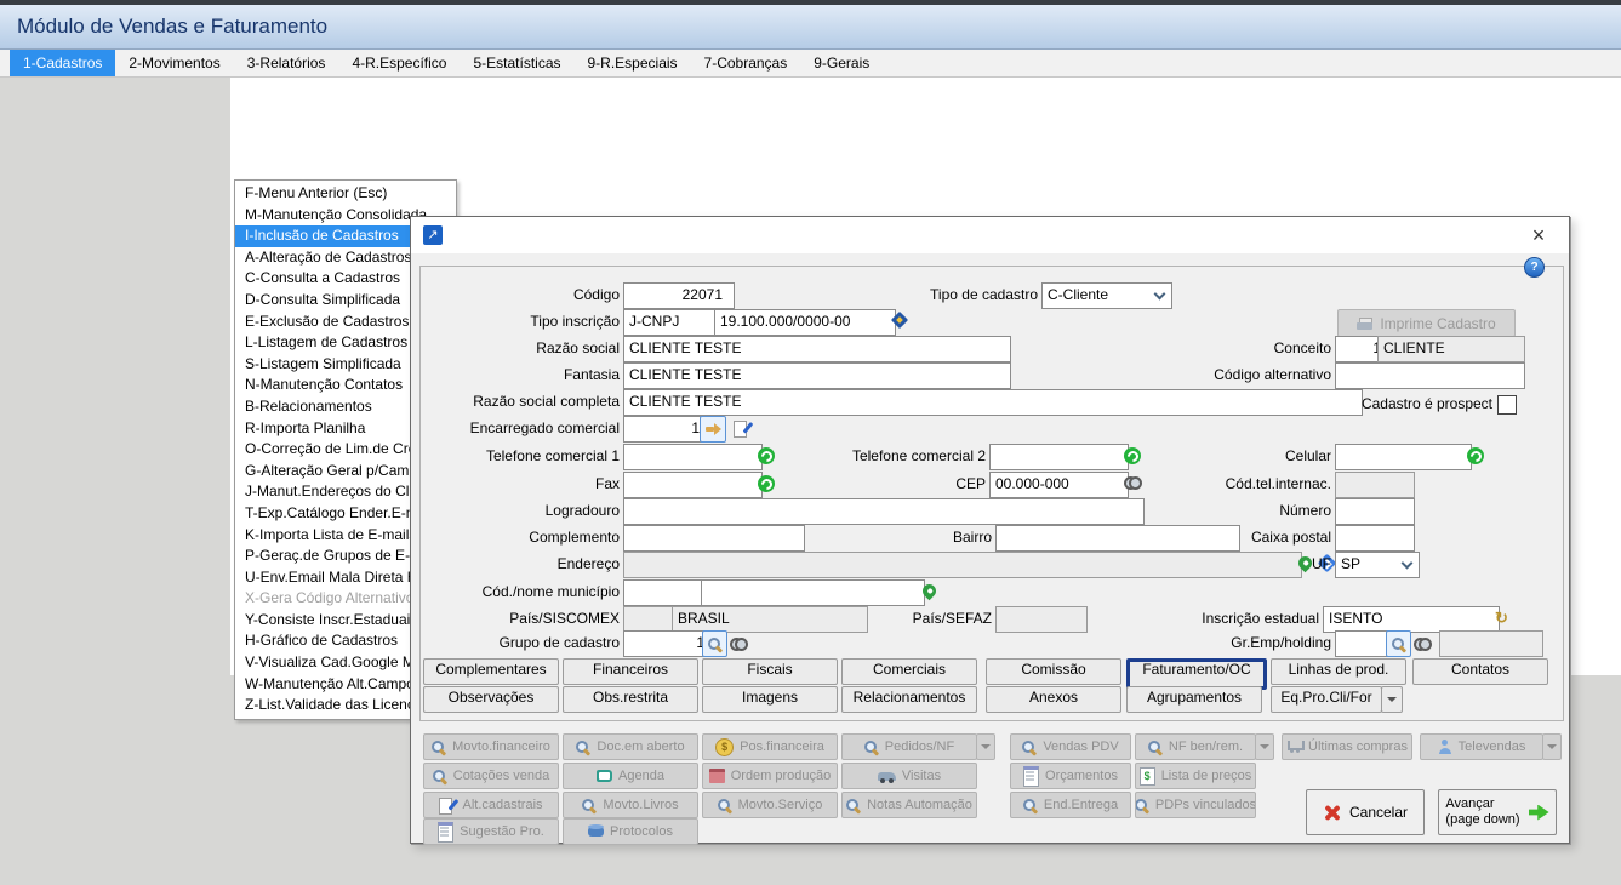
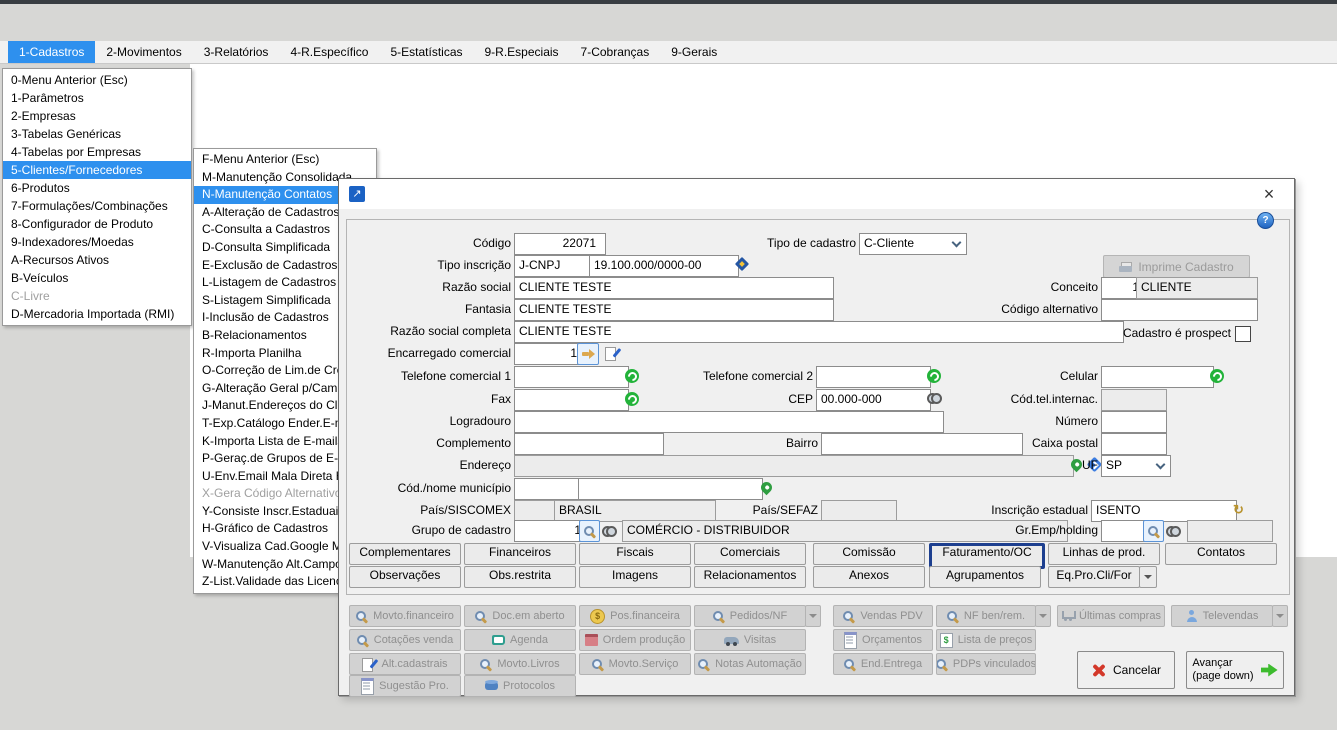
- Módulo de Vendas e Faturamento
  1-Cadastros
  2-Movimentos
  3-Relatórios
  4-R.Específico
  5-Estatísticas
  9-R.Especiais
  7-Cobranças
  9-Gerais
+ 0-Menu Anterior (Esc)
+ 1-Parâmetros
+ 2-Empresas
+ 3-Tabelas Genéricas
+ 4-Tabelas por Empresas
+ 5-Clientes/Fornecedores
+ 6-Produtos
+ 7-Formulações/Combinações
+ 8-Configurador de Produto
+ 9-Indexadores/Moedas
+ A-Recursos Ativos
+ B-Veículos
+ C-Livre
+ D-Mercadoria Importada (RMI)
  F-Menu Anterior (Esc)
  M-Manutenção Consolidada
- I-Inclusão de Cadastros
+ N-Manutenção Contatos
  A-Alteração de Cadastros
  C-Consulta a Cadastros
  D-Consulta Simplificada
  E-Exclusão de Cadastros
  L-Listagem de Cadastros
  S-Listagem Simplificada
- N-Manutenção Contatos
+ I-Inclusão de Cadastros
  B-Relacionamentos
  R-Importa Planilha
  O-Correção de Lim.de Cr
  G-Alteração Geral p/Cam
  J-Manut.Endereços do Cl
  T-Exp.Catálogo Ender.E-
  K-Importa Lista de E-mail
  P-Geraç.de Grupos de E-
  U-Env.Email Mala Direta
  X-Gera Código Alternativ
  Y-Consiste Inscr.Estaduai
  H-Gráfico de Cadastros
  V-Visualiza Cad.Google M
  W-Manutenção Alt.Camp
  Z-List.Validade das Licen
  ↗
  ×
  ?
  Código
  22071
  Tipo de cadastro
  C-Cliente
  Tipo inscrição
  J-CNPJ
  19.100.000/0000-00
  Razão social
  CLIENTE TESTE
  Fantasia
  CLIENTE TESTE
  Razão social completa
  CLIENTE TESTE
  Imprime Cadastro
  Conceito
  CLIENTE
  Código alternativo
  Cadastro é prospect
  Encarregado comercial
  1
  Telefone comercial 1
  Telefone comercial 2
  Celular
  Fax
  CEP
  00.000-000
  Cód.tel.internac.
  Logradouro
  Número
  Complemento
  Bairro
  Caixa postal
  Endereço
  UF
  SP
  Cód./nome município
  País/SISCOMEX
  BRASIL
  País/SEFAZ
  Inscrição estadual
  ISENTO
  ↻
  Grupo de cadastro
  1
+ COMÉRCIO - DISTRIBUIDOR
  Gr.Emp/holding
  Complementares
  Financeiros
  Fiscais
  Comerciais
  Comissão
  Faturamento/OC
  Linhas de prod.
  Contatos
  Observações
  Obs.restrita
  Imagens
  Relacionamentos
  Anexos
  Agrupamentos
  Eq.Pro.Cli/For
  Movto.financeiro
  Doc.em aberto
  $
  Pos.financeira
  Pedidos/NF
  Vendas PDV
  NF ben/rem.
  Últimas compras
  Televendas
  Cotações venda
  Agenda
  Ordem produção
  Visitas
  Orçamentos
  $
  Lista de preços
  Alt.cadastrais
  Movto.Livros
  Movto.Serviço
  Notas Automação
  End.Entrega
  PDPs vinculados
  Sugestão Pro.
  Protocolos
  Cancelar
  Avançar
  (page down)
